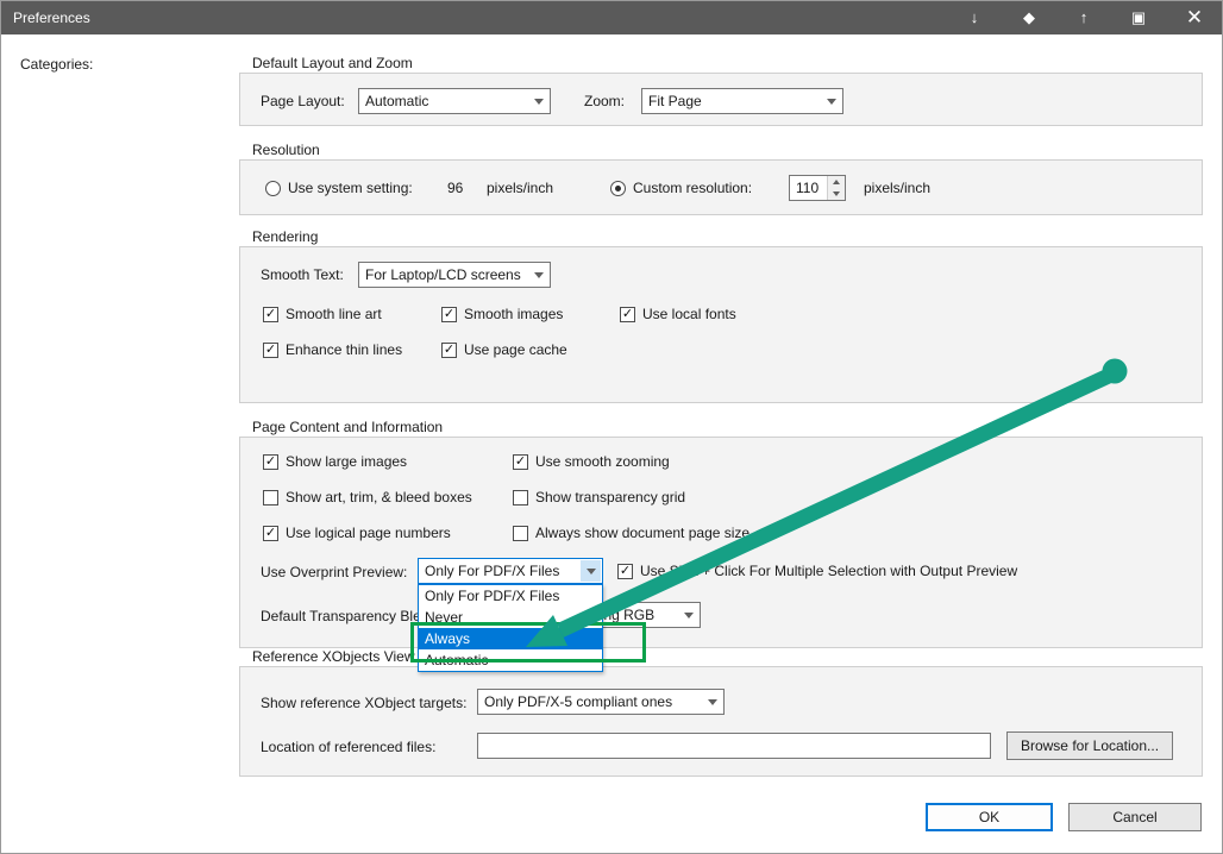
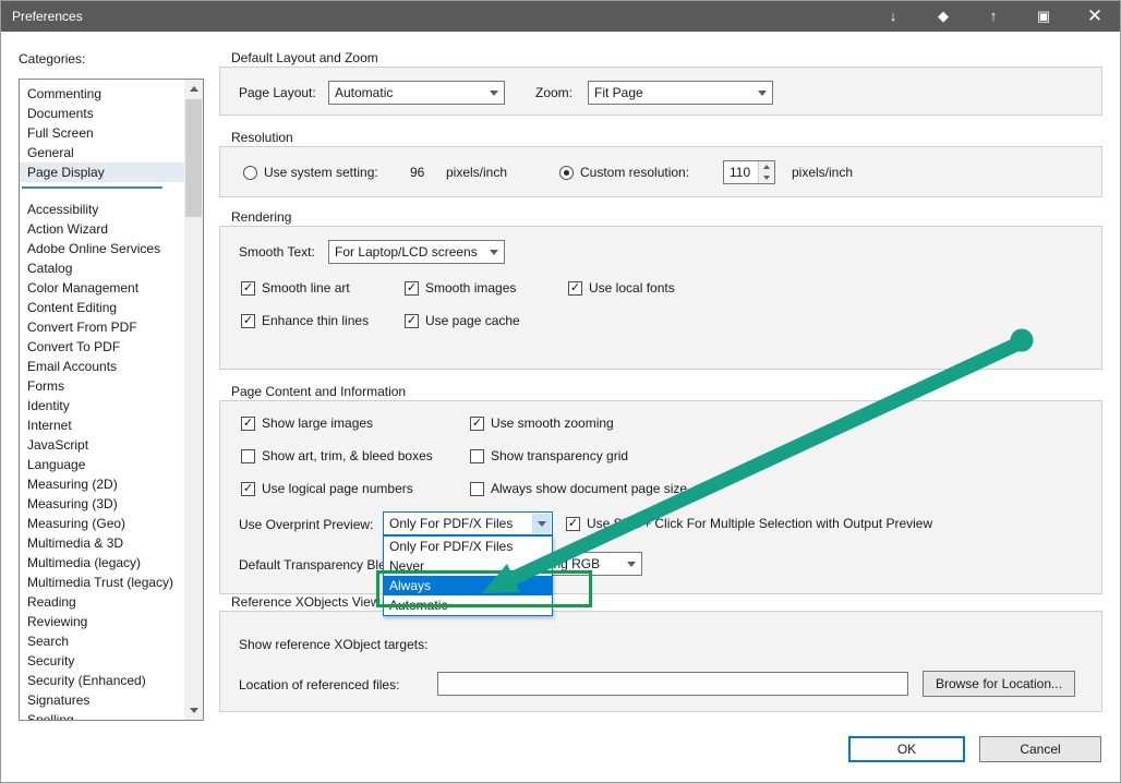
  Preferences
  ↓
  ◆
  ↑
  ▣
  ✕
  Categories:
+ Commenting
+ Documents
+ Full Screen
+ General
+ Page Display
+ Accessibility
+ Action Wizard
+ Adobe Online Services
+ Catalog
+ Color Management
+ Content Editing
+ Convert From PDF
+ Convert To PDF
+ Email Accounts
+ Forms
+ Identity
+ Internet
+ JavaScript
+ Language
+ Measuring (2D)
+ Measuring (3D)
+ Measuring (Geo)
+ Multimedia & 3D
+ Multimedia (legacy)
+ Multimedia Trust (legacy)
+ Reading
+ Reviewing
+ Search
+ Security
+ Security (Enhanced)
+ Signatures
  Default Layout and Zoom
  Page Layout:
  Automatic
  Zoom:
  Fit Page
  Resolution
  Use system setting:
  96
  pixels/inch
  Custom resolution:
  110
  pixels/inch
  Rendering
  Smooth Text:
  For Laptop/LCD screens
  ✓
  Smooth line art
  ✓
  Smooth images
  ✓
  Use local fonts
  ✓
  Enhance thin lines
  ✓
  Use page cache
  Page Content and Information
  ✓
  Show large images
  ✓
  Use smooth zooming
  Show art, trim, & bleed boxes
  Show transparency grid
  ✓
  Use logical page numbers
  Always show document page size
  Use Overprint Preview:
  Only For PDF/X Files
  ✓
  Use Click For Multiple Selection with Output Preview
  Reference XObjects View
  Show reference XObject targets:
- Only PDF/X-5 compliant ones
  Location of referenced files:
  Browse for Location...
  OK
  Cancel
  Only For PDF/X Files
  Never
  Always
  Automatic
